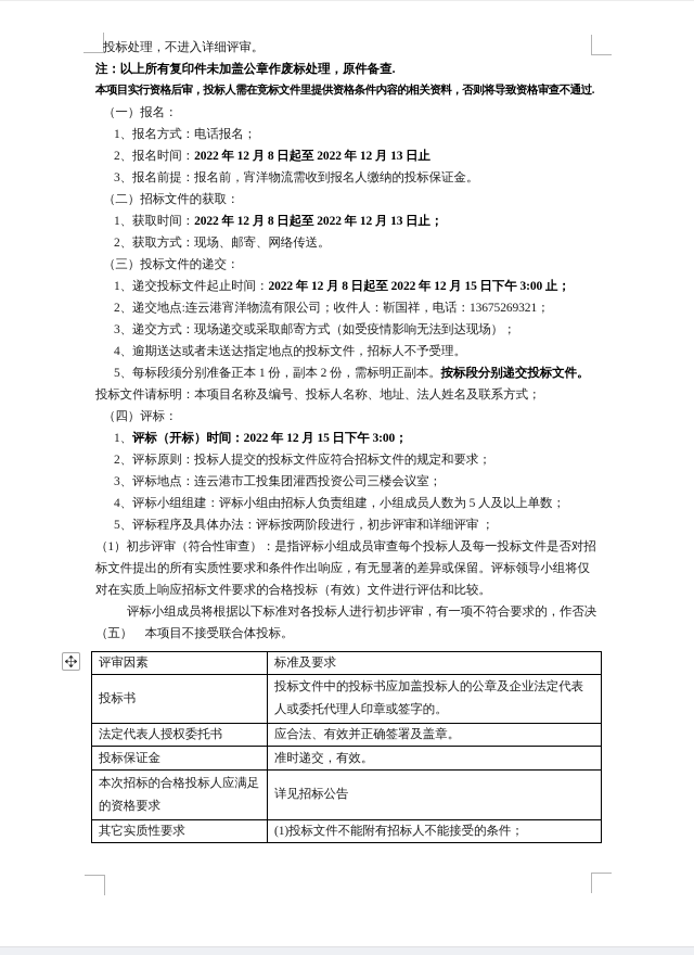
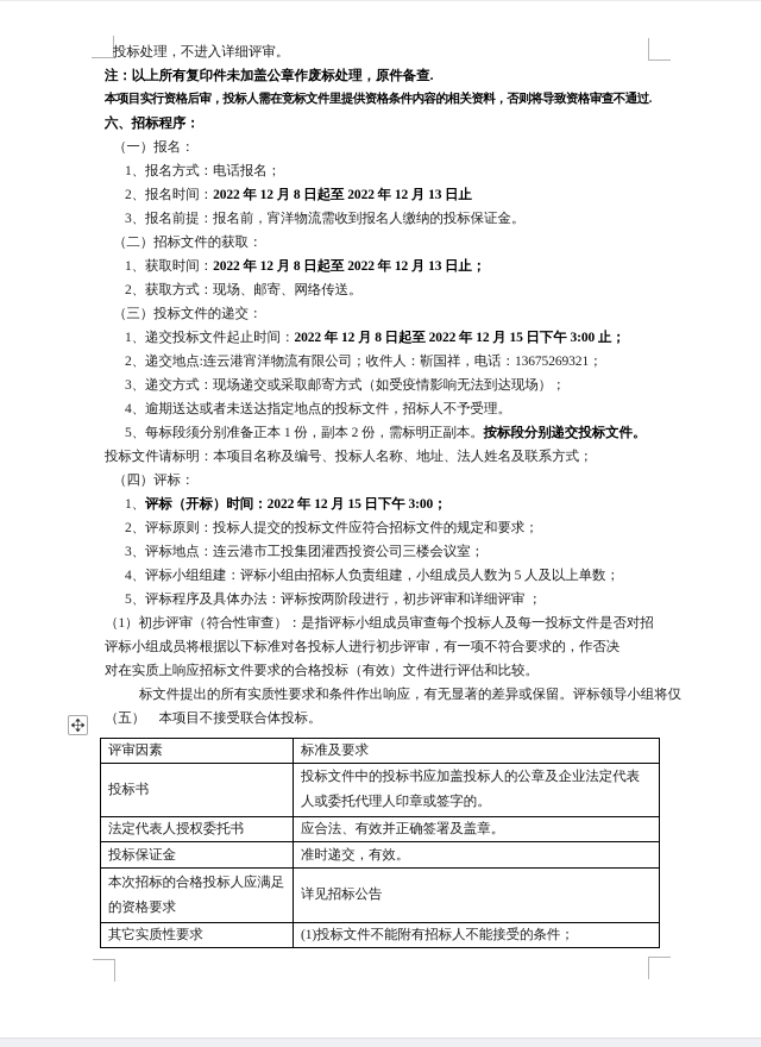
  投标处理，不进入详细评审。
  注：以上所有复印件未加盖公章作废标处理，原件备查.
  本项目实行资格后审，投标人需在竞标文件里提供资格条件内容的相关资料，否则将导致资格审查不通过.
+ 六、招标程序：
  （一）报名：
  1、报名方式：电话报名；
  2、报名时间：2022 年 12 月 8 日起至 2022 年 12 月 13 日止
  3、报名前提：报名前，宵洋物流需收到报名人缴纳的投标保证金。
  （二）招标文件的获取：
  1、获取时间：2022 年 12 月 8 日起至 2022 年 12 月 13 日止；
  2、获取方式：现场、邮寄、网络传送。
  （三）投标文件的递交：
  1、递交投标文件起止时间：2022 年 12 月 8 日起至 2022 年 12 月 15 日下午 3:00 止；
  2、递交地点:连云港宵洋物流有限公司；收件人：靳国祥，电话：13675269321；
  3、递交方式：现场递交或采取邮寄方式（如受疫情影响无法到达现场）；
  4、逾期送达或者未送达指定地点的投标文件，招标人不予受理。
  5、每标段须分别准备正本 1 份，副本 2 份，需标明正副本。按标段分别递交投标文件。
  投标文件请标明：本项目名称及编号、投标人名称、地址、法人姓名及联系方式；
  （四）评标：
  1、评标（开标）时间：2022 年 12 月 15 日下午 3:00；
  2、评标原则：投标人提交的投标文件应符合招标文件的规定和要求；
  3、评标地点：连云港市工投集团灌西投资公司三楼会议室；
  4、评标小组组建：评标小组由招标人负责组建，小组成员人数为 5 人及以上单数；
  5、评标程序及具体办法：评标按两阶段进行，初步评审和详细评审 ；
  （1）初步评审（符合性审查）：是指评标小组成员审查每个投标人及每一投标文件是否对招
- 标文件提出的所有实质性要求和条件作出响应，有无显著的差异或保留。评标领导小组将仅
+ 评标小组成员将根据以下标准对各投标人进行初步评审，有一项不符合要求的，作否决
  对在实质上响应招标文件要求的合格投标（有效）文件进行评估和比较。
- 评标小组成员将根据以下标准对各投标人进行初步评审，有一项不符合要求的，作否决
+ 标文件提出的所有实质性要求和条件作出响应，有无显著的差异或保留。评标领导小组将仅
  （五） 本项目不接受联合体投标。
  评审因素	标准及要求
  投标书	投标文件中的投标书应加盖投标人的公章及企业法定代表人或委托代理人印章或签字的。
  法定代表人授权委托书	应合法、有效并正确签署及盖章。
  投标保证金	准时递交，有效。
  本次招标的合格投标人应满足的资格要求	详见招标公告
  其它实质性要求	(1)投标文件不能附有招标人不能接受的条件；
